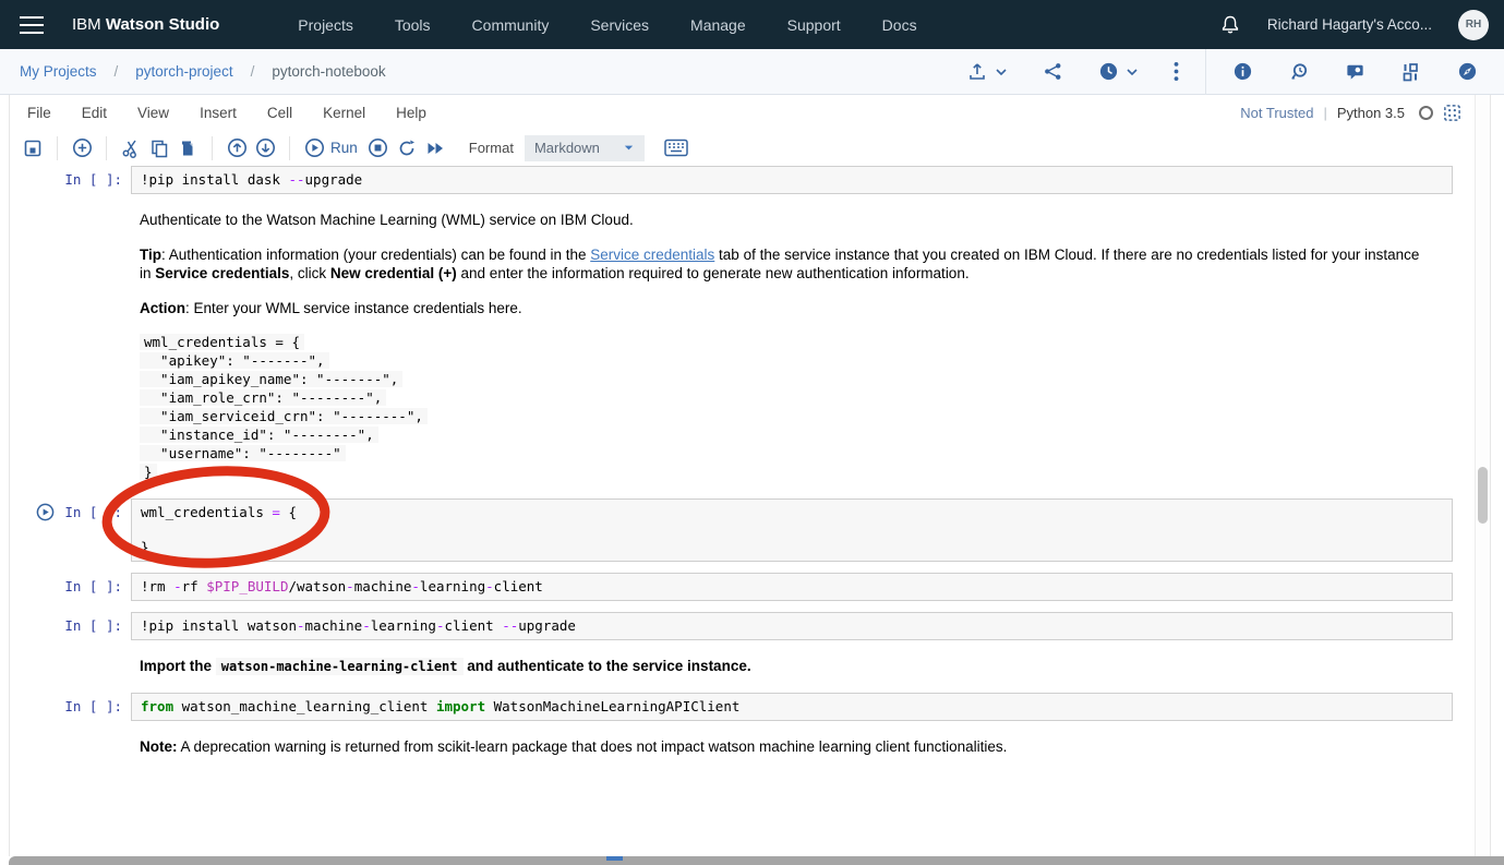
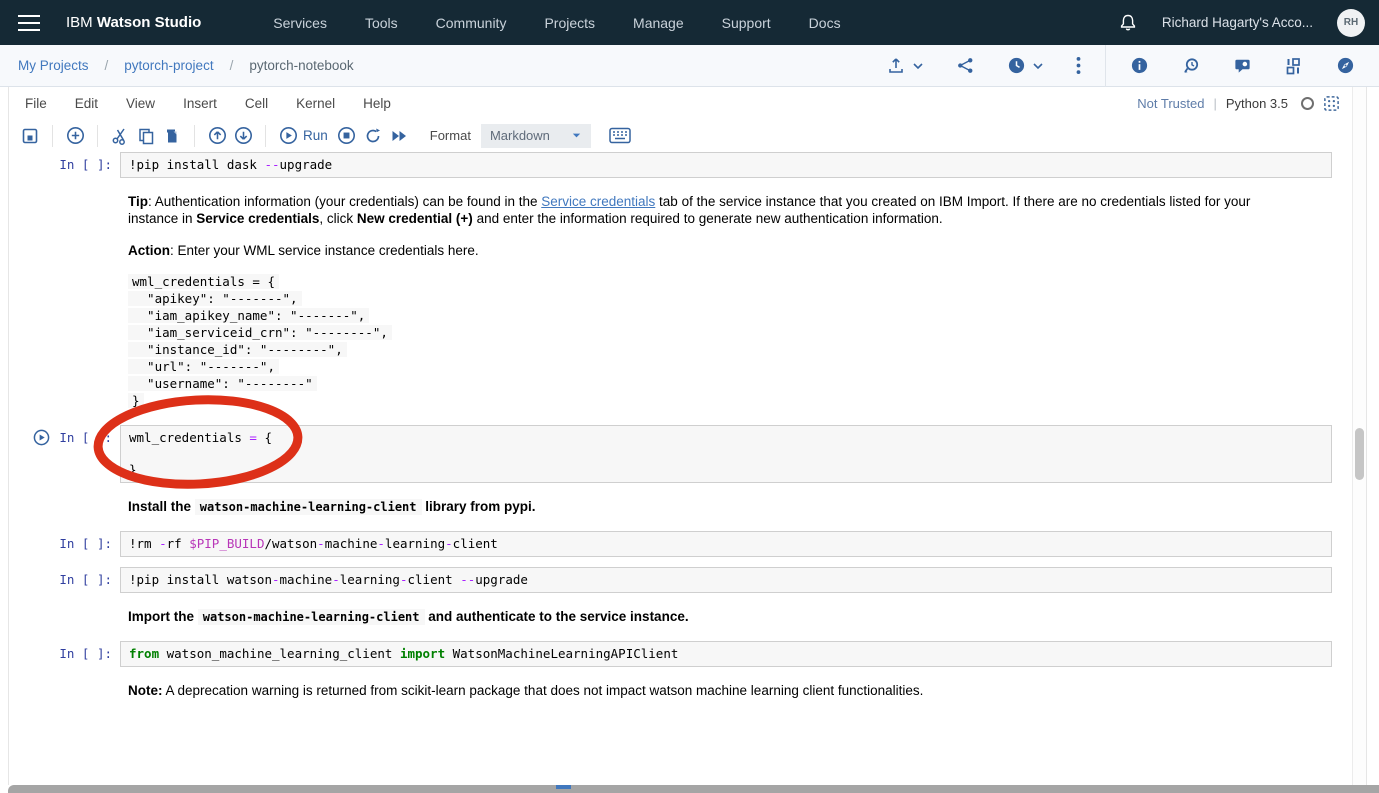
  IBM Watson Studio
- Projects
+ Services
  Tools
  Community
- Services
+ Projects
  Manage
  Support
  Docs
  Richard Hagarty's Acco...
  RH
  My Projects
  /
  pytorch-project
  /
  pytorch-notebook
  File
  Edit
  View
  Insert
  Cell
  Kernel
  Help
  Not Trusted
  |
  Python 3.5
  Run
  Format
  Markdown
  In [ ]:
  !pip install dask --upgrade
- Authenticate to the Watson Machine Learning (WML) service on IBM Cloud.
- Tip: Authentication information (your credentials) can be found in the Service credentials tab of the service instance that you created on IBM Cloud. If there are no credentials listed for your instance in Service credentials, click New credential (+) and enter the information required to generate new authentication information.
+ Tip: Authentication information (your credentials) can be found in the Service credentials tab of the service instance that you created on IBM Import. If there are no credentials listed for your instance in Service credentials, click New credential (+) and enter the information required to generate new authentication information.
  Action: Enter your WML service instance credentials here.
  wml_credentials = {
  "apikey": "-------",
  "iam_apikey_name": "-------",
- "iam_role_crn": "--------",
  "iam_serviceid_crn": "--------",
  "instance_id": "--------",
+ "url": "-------",
  "username": "--------"
  }
  In [:
  wml_credentials = {
  }
+ Install the watson-machine-learning-client library from pypi.
  In [ ]:
  !rm -rf $PIP_BUILD/watson-machine-learning-client
  In [ ]:
  !pip install watson-machine-learning-client --upgrade
  Import the watson-machine-learning-client and authenticate to the service instance.
  In [ ]:
  from watson_machine_learning_client import WatsonMachineLearningAPIClient
  Note: A deprecation warning is returned from scikit-learn package that does not impact watson machine learning client functionalities.
